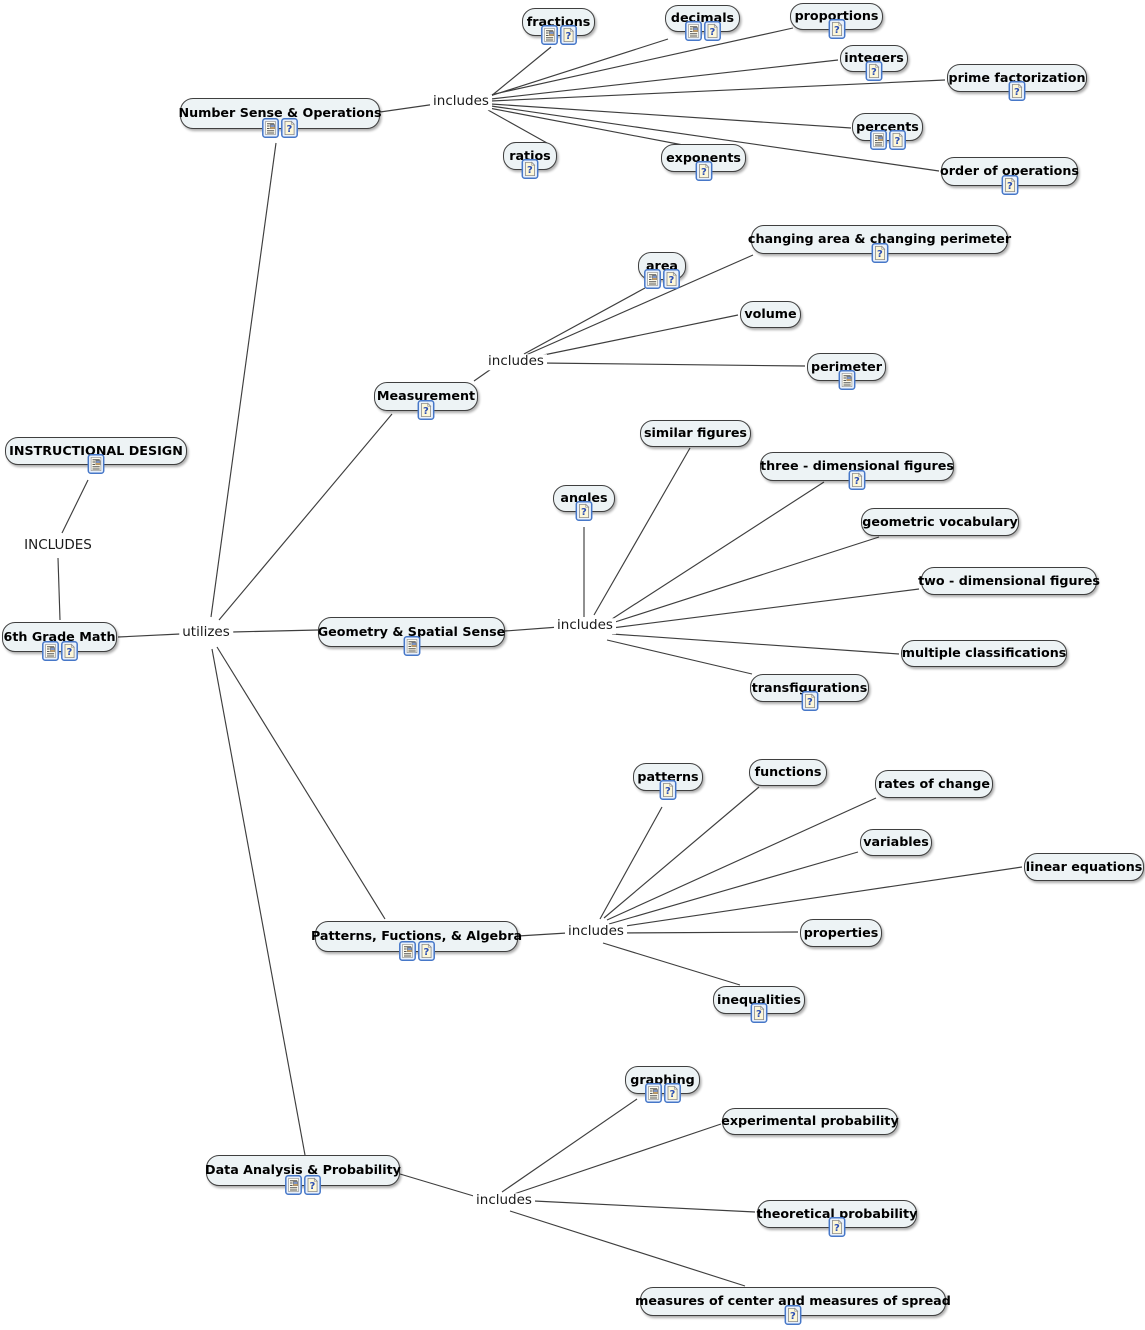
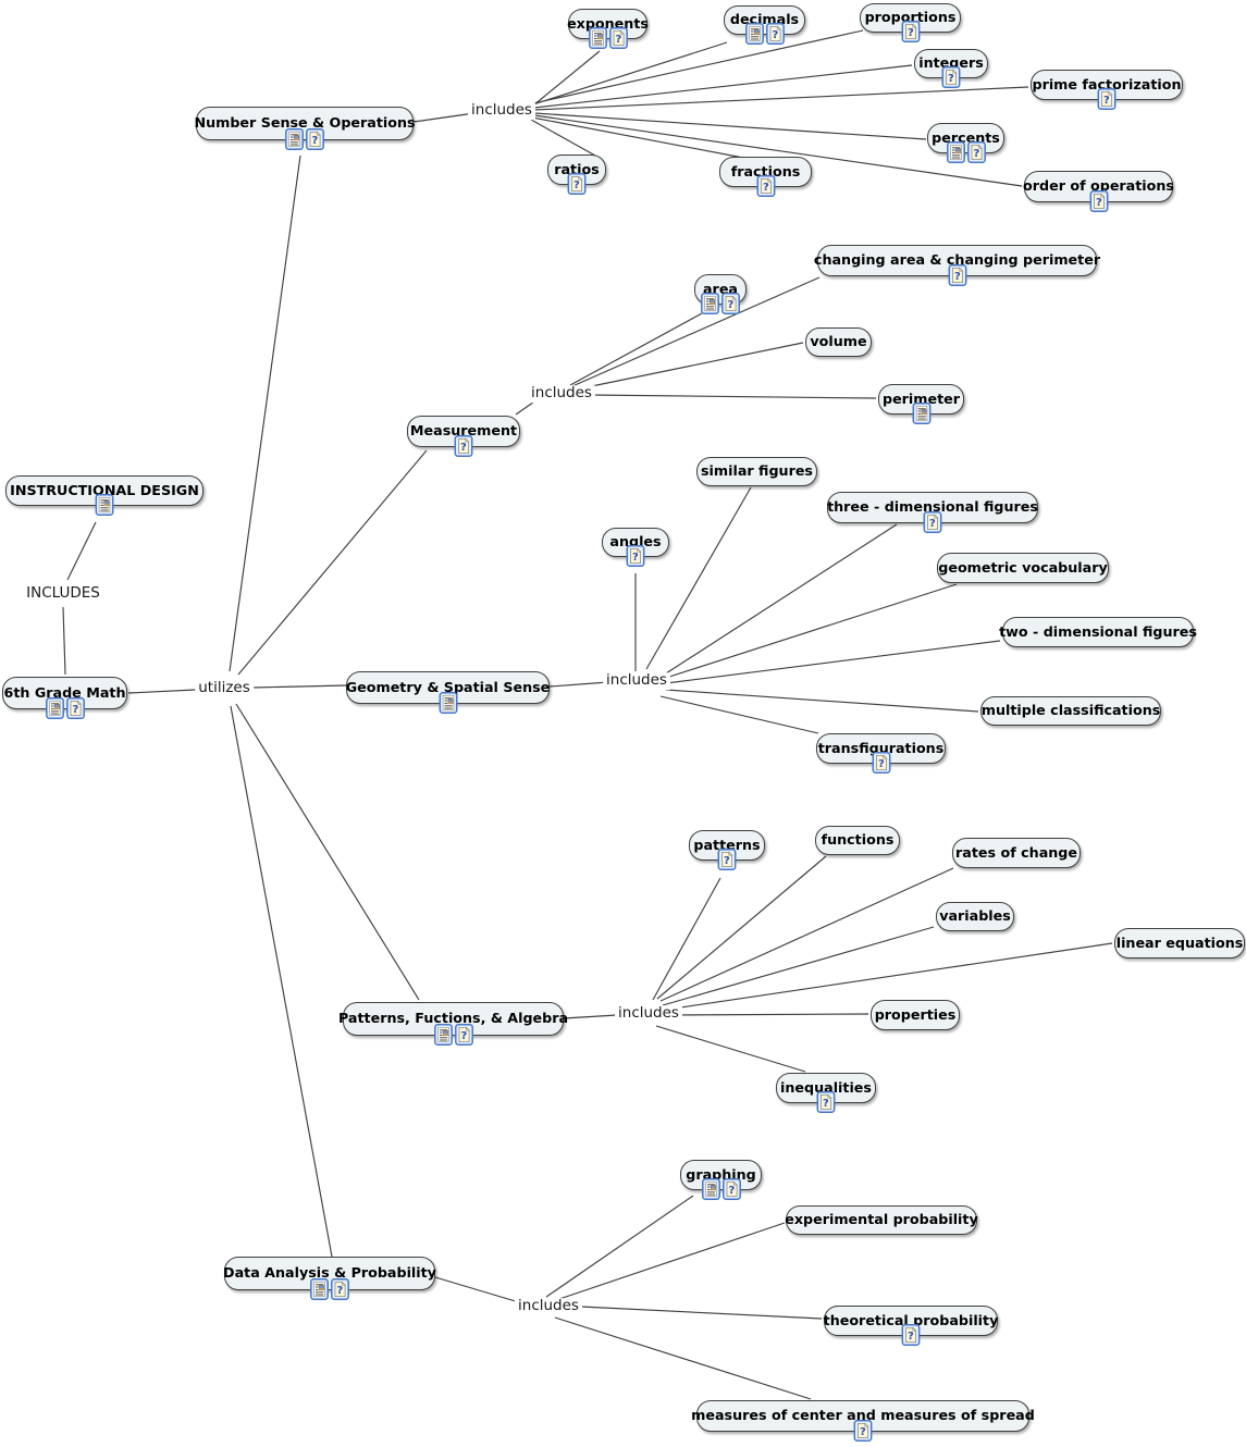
  INCLUDES
  utilizes
  includes
  includes
  includes
  includes
  includes
  INSTRUCTIONAL DESIGN
  6th Grade Math
  ?
  Number Sense & Operations
  ?
- fractions
+ exponents
  ?
  decimals
  ?
  proportions
  ?
  integers
  ?
  prime factorization
  ?
  percents
  ?
  order of operations
  ?
  ratios
  ?
- exponents
+ fractions
  ?
  Measurement
  ?
  area
  ?
  changing area & changing perimeter
  ?
  volume
  perimeter
  Geometry & Spatial Sense
  angles
  ?
  similar figures
  three - dimensional figures
  ?
  geometric vocabulary
  two - dimensional figures
  multiple classifications
  transfigurations
  ?
  Patterns, Fuctions, & Algebra
  ?
  patterns
  ?
  functions
  rates of change
  variables
  linear equations
  properties
  inequalities
  ?
  Data Analysis & Probability
  ?
  graphing
  ?
  experimental probability
  theoretical probability
  ?
  measures of center and measures of spread
  ?
